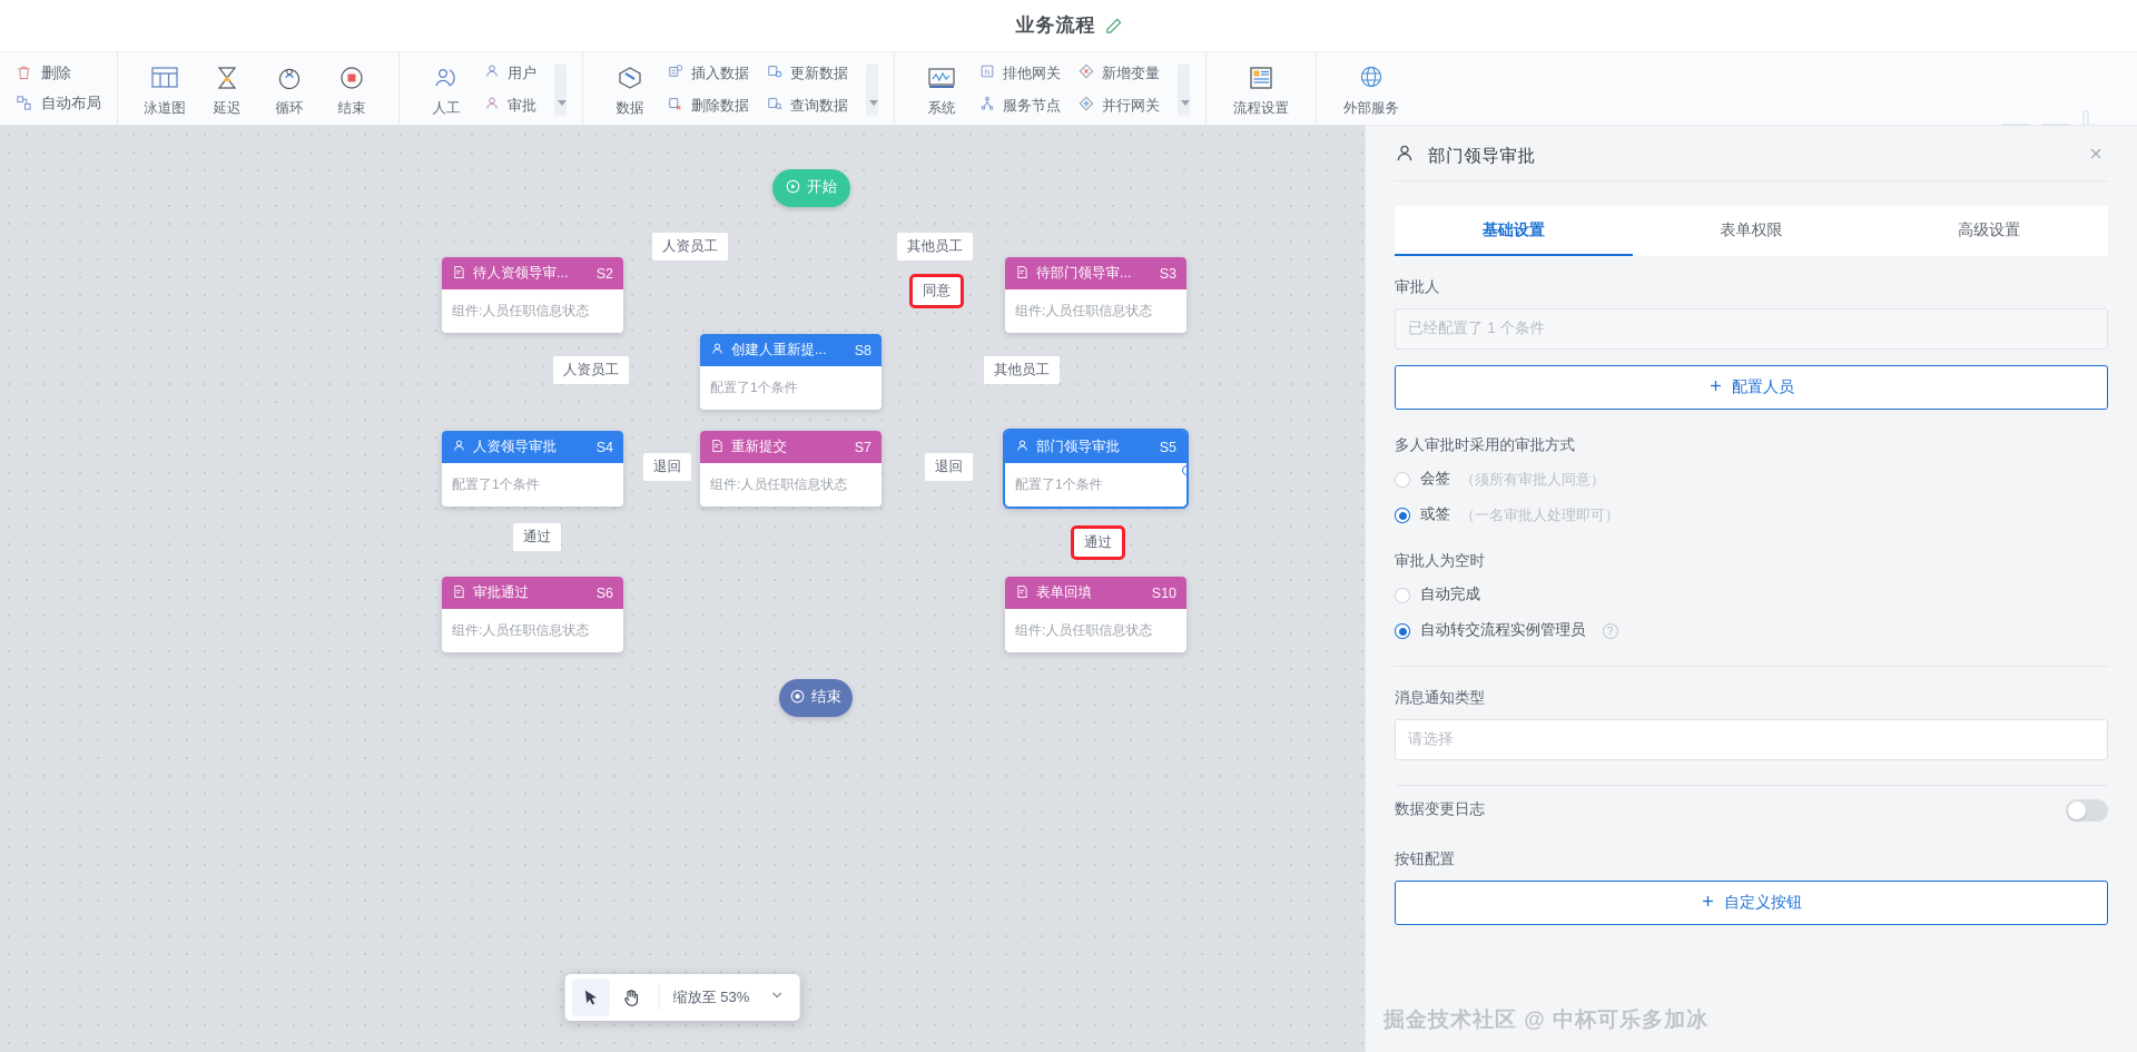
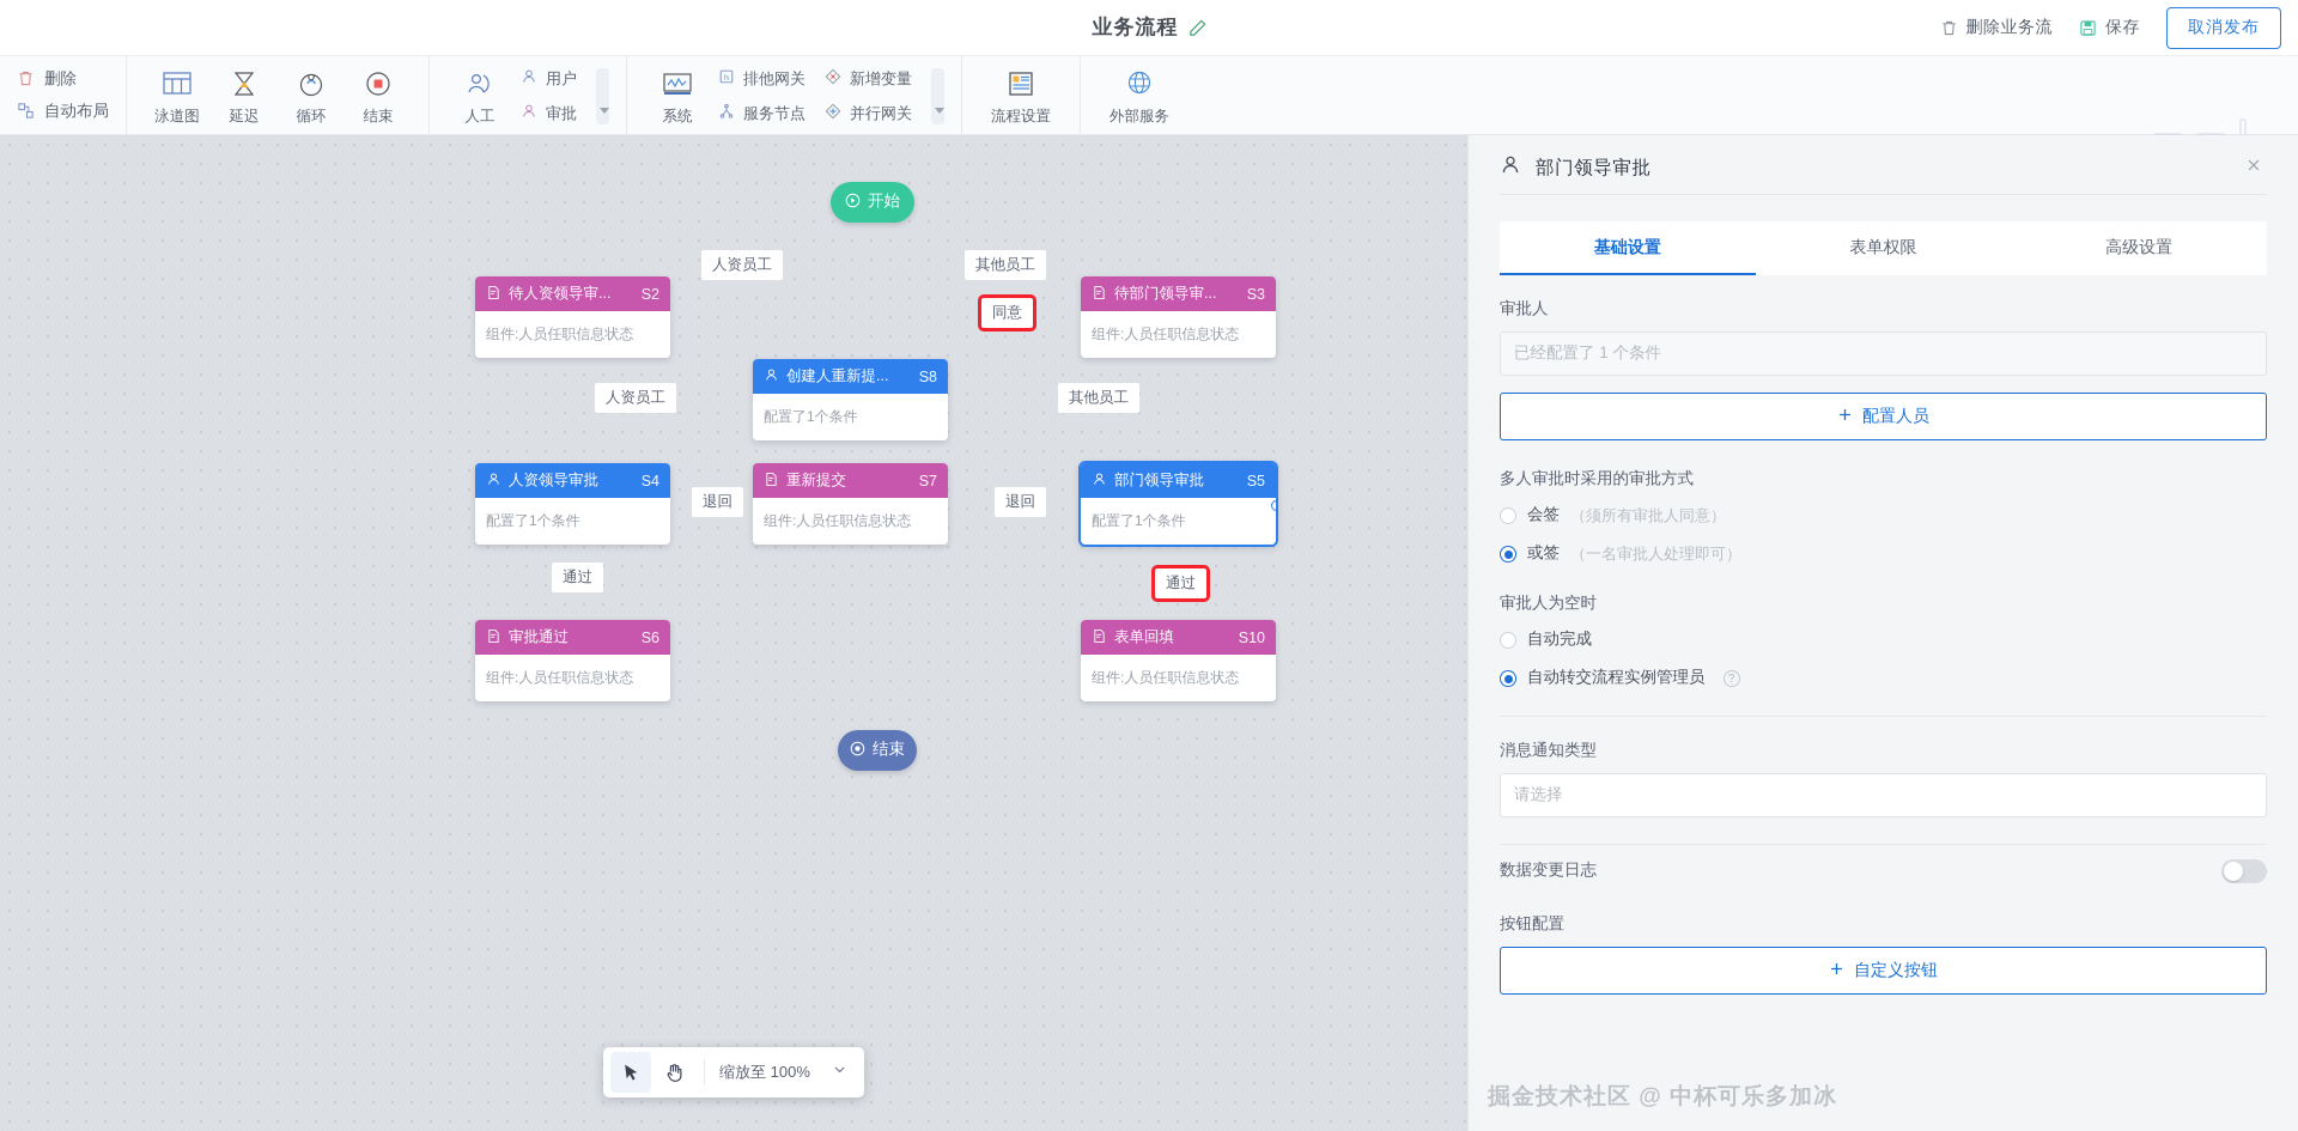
  业务流程
+ 删除业务流
+ 保存
+ 取消发布
  删除
  自动布局
  泳道图
  延迟
  循环
  结束
  人工
  用户
  审批
- 数据
- 插入数据
- 删除数据
- 更新数据
- 查询数据
  系统
  排他网关
  服务节点
  新增变量
  并行网关
  流程设置
  外部服务
  开始
  结束
  待人资领导审...
  S2
  组件:人员任职信息状态
  待部门领导审...
  S3
  组件:人员任职信息状态
  创建人重新提...
  S8
  配置了1个条件
  人资领导审批
  S4
  配置了1个条件
  重新提交
  S7
  组件:人员任职信息状态
  部门领导审批
  S5
  配置了1个条件
  审批通过
  S6
  组件:人员任职信息状态
  表单回填
  S10
  组件:人员任职信息状态
  人资员工
  其他员工
  同意
  人资员工
  其他员工
  退回
  退回
  通过
  通过
- 缩放至 53%
+ 缩放至 100%
  部门领导审批
  基础设置
  表单权限
  高级设置
  审批人
  已经配置了 1 个条件
  配置人员
  多人审批时采用的审批方式
  会签
  （须所有审批人同意）
  或签
  （一名审批人处理即可）
  审批人为空时
  自动完成
  自动转交流程实例管理员
  ?
  消息通知类型
  请选择
  数据变更日志
  按钮配置
  自定义按钮
  掘金技术社区 @ 中杯可乐多加冰
